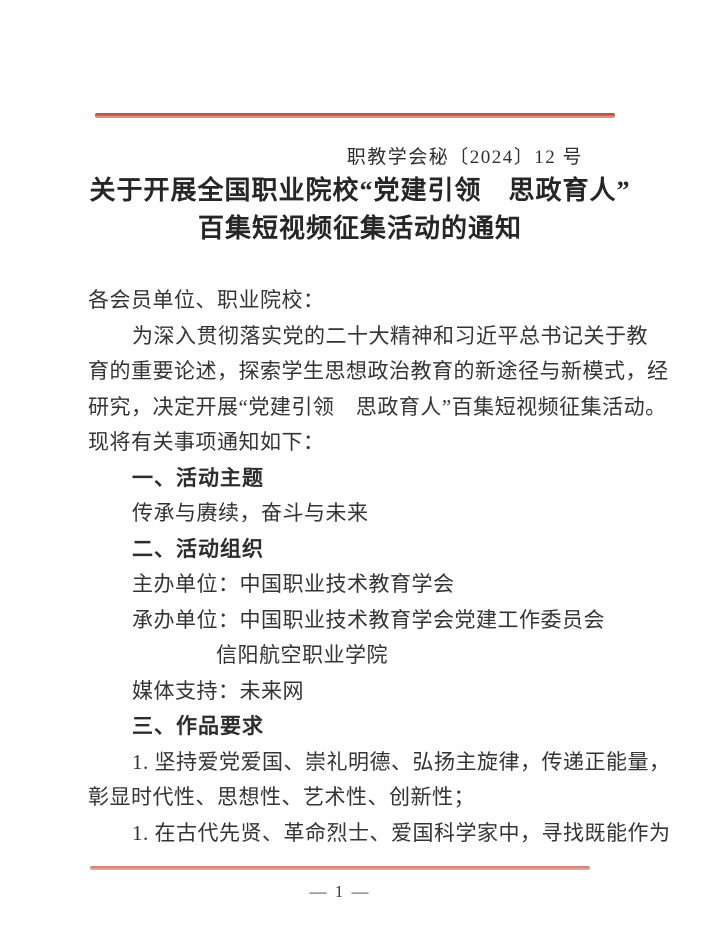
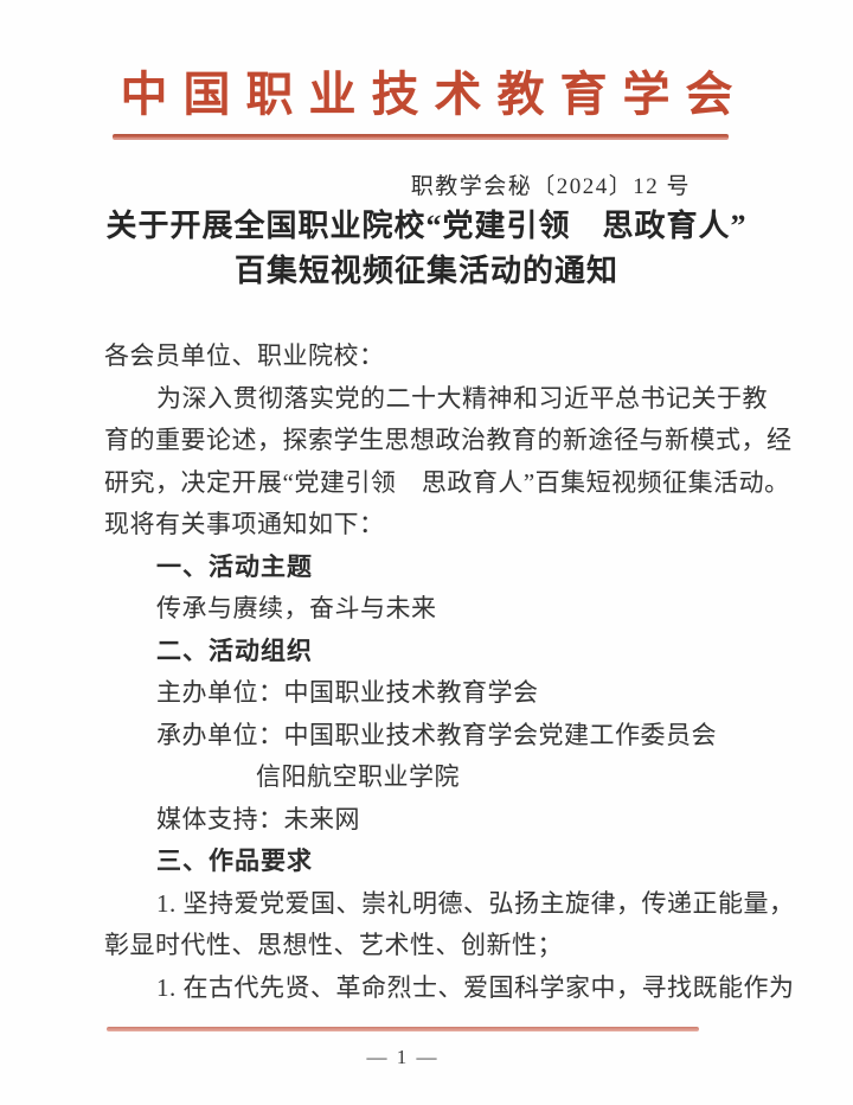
+ 中国职业技术教育学会
  职教学会秘〔2024〕12 号
  关于开展全国职业院校“党建引领 思政育人”
  百集短视频征集活动的通知
  各会员单位、职业院校：
  为深入贯彻落实党的二十大精神和习近平总书记关于教
  育的重要论述，探索学生思想政治教育的新途径与新模式，经
  研究，决定开展“党建引领 思政育人”百集短视频征集活动。
  现将有关事项通知如下：
  一、活动主题
  传承与赓续，奋斗与未来
  二、活动组织
  主办单位：中国职业技术教育学会
  承办单位：中国职业技术教育学会党建工作委员会
  信阳航空职业学院
  媒体支持：未来网
  三、作品要求
  1. 坚持爱党爱国、崇礼明德、弘扬主旋律，传递正能量，
  彰显时代性、思想性、艺术性、创新性；
  1. 在古代先贤、革命烈士、爱国科学家中，寻找既能作为
  — 1 —
